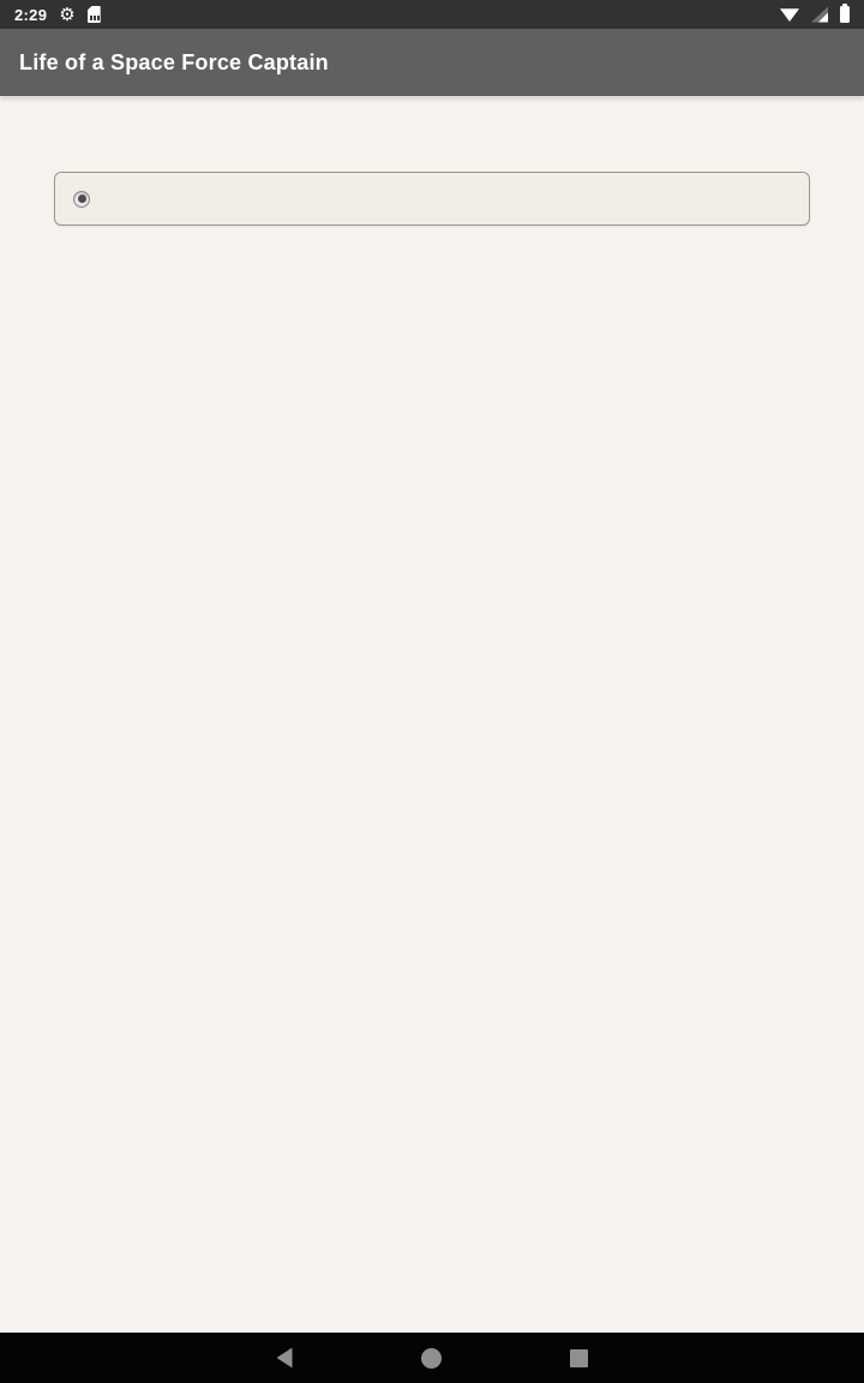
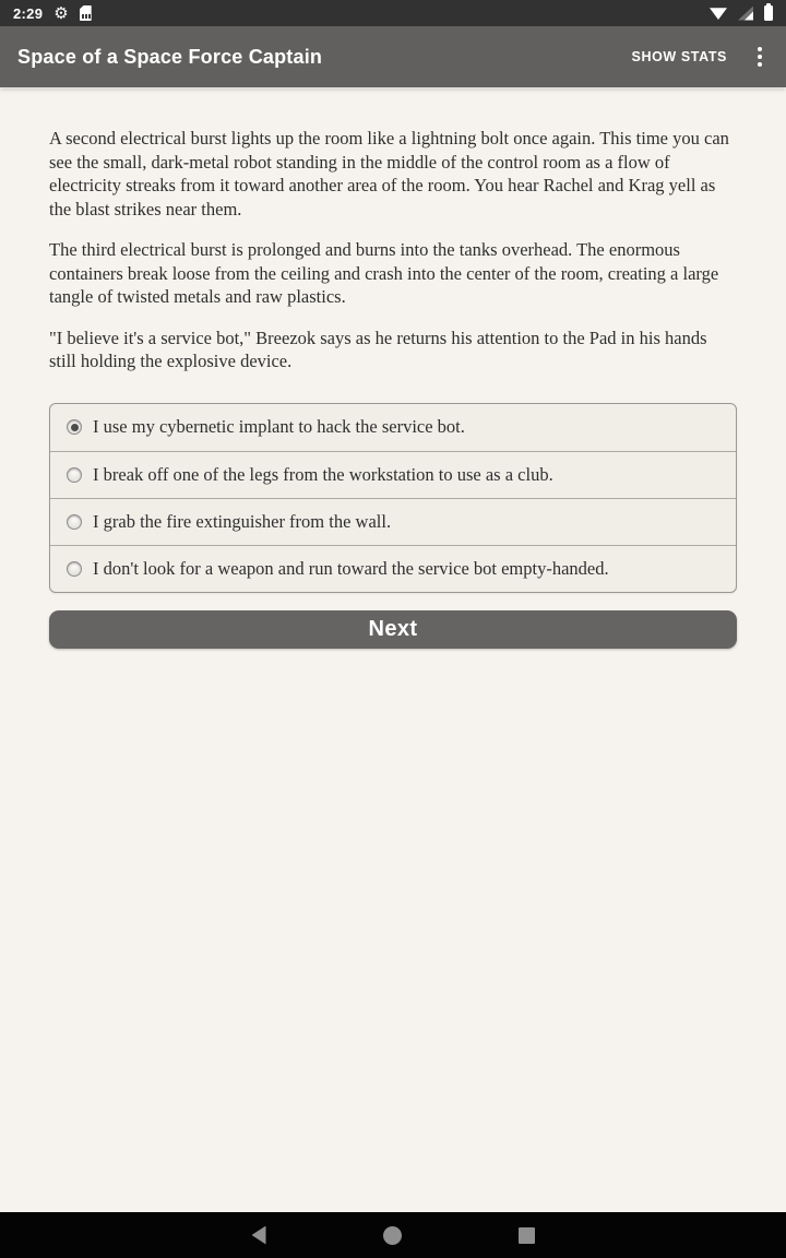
  2:29
  ⚙
- Life of a Space Force Captain
+ Space of a Space Force Captain
+ SHOW STATS
+ A second electrical burst lights up the room like a lightning bolt once again. This time you can see the small, dark-metal robot standing in the middle of the control room as a flow of electricity streaks from it toward another area of the room. You hear Rachel and Krag yell as the blast strikes near them.
+ The third electrical burst is prolonged and burns into the tanks overhead. The enormous containers break loose from the ceiling and crash into the center of the room, creating a large tangle of twisted metals and raw plastics.
+ "I believe it's a service bot," Breezok says as he returns his attention to the Pad in his hands still holding the explosive device.
+ I use my cybernetic implant to hack the service bot.
+ I break off one of the legs from the workstation to use as a club.
+ I grab the fire extinguisher from the wall.
+ I don't look for a weapon and run toward the service bot empty-handed.
+ Next
